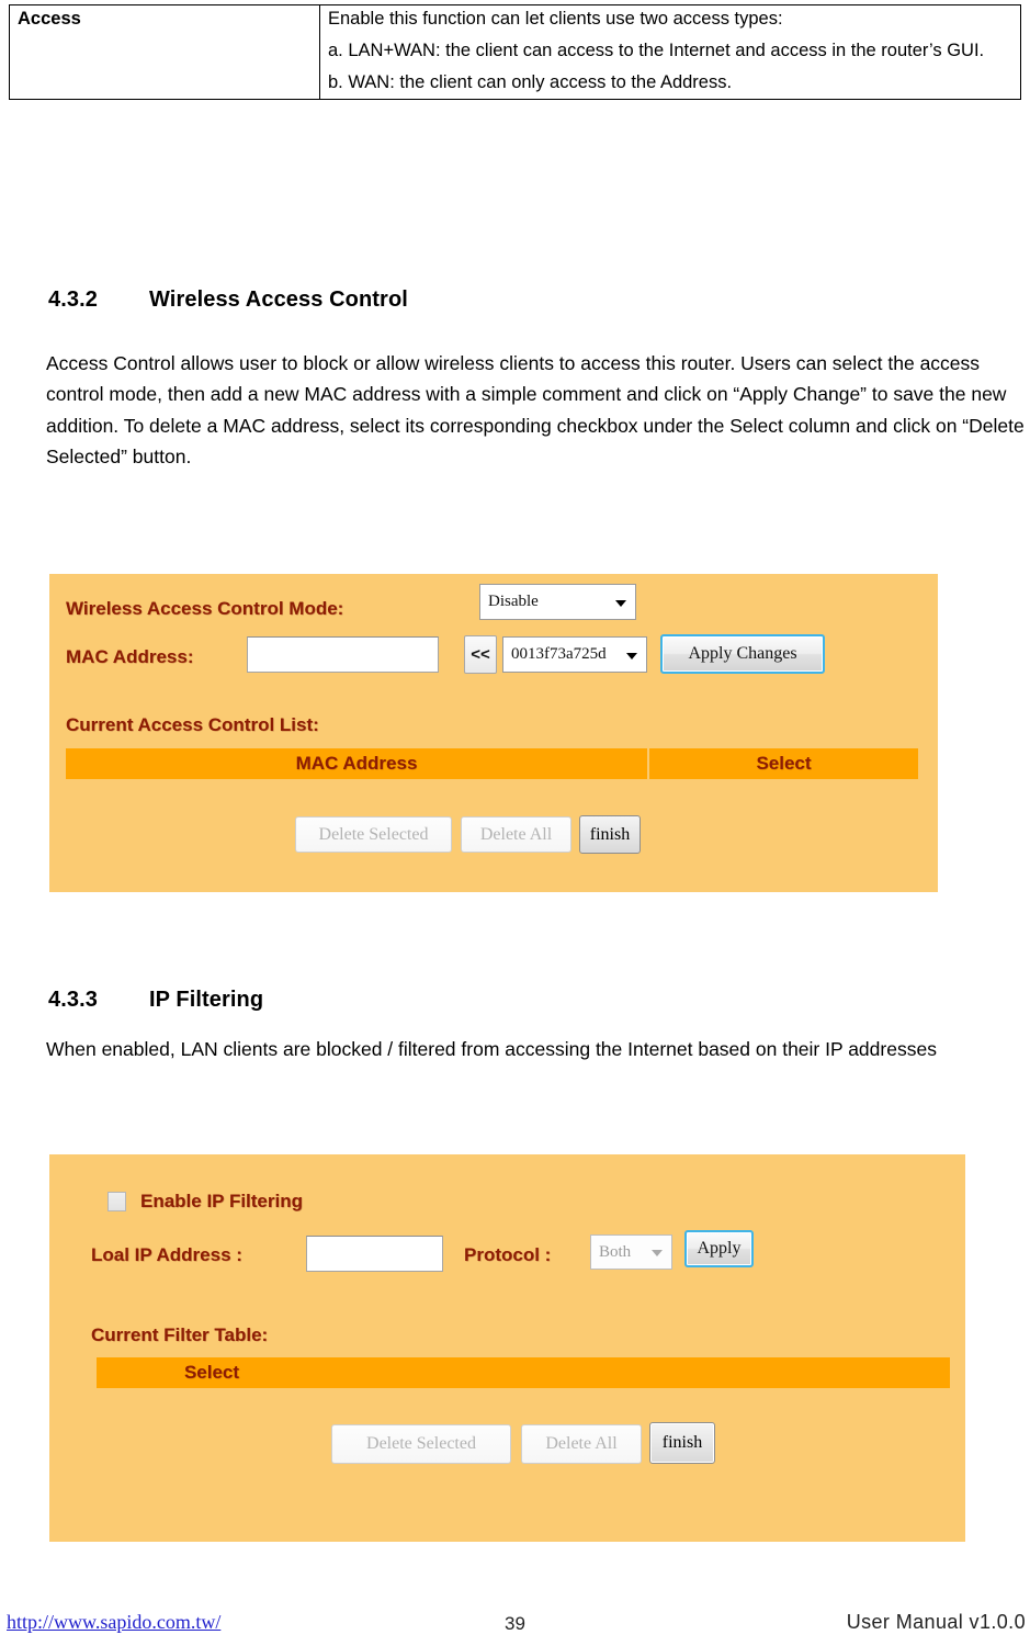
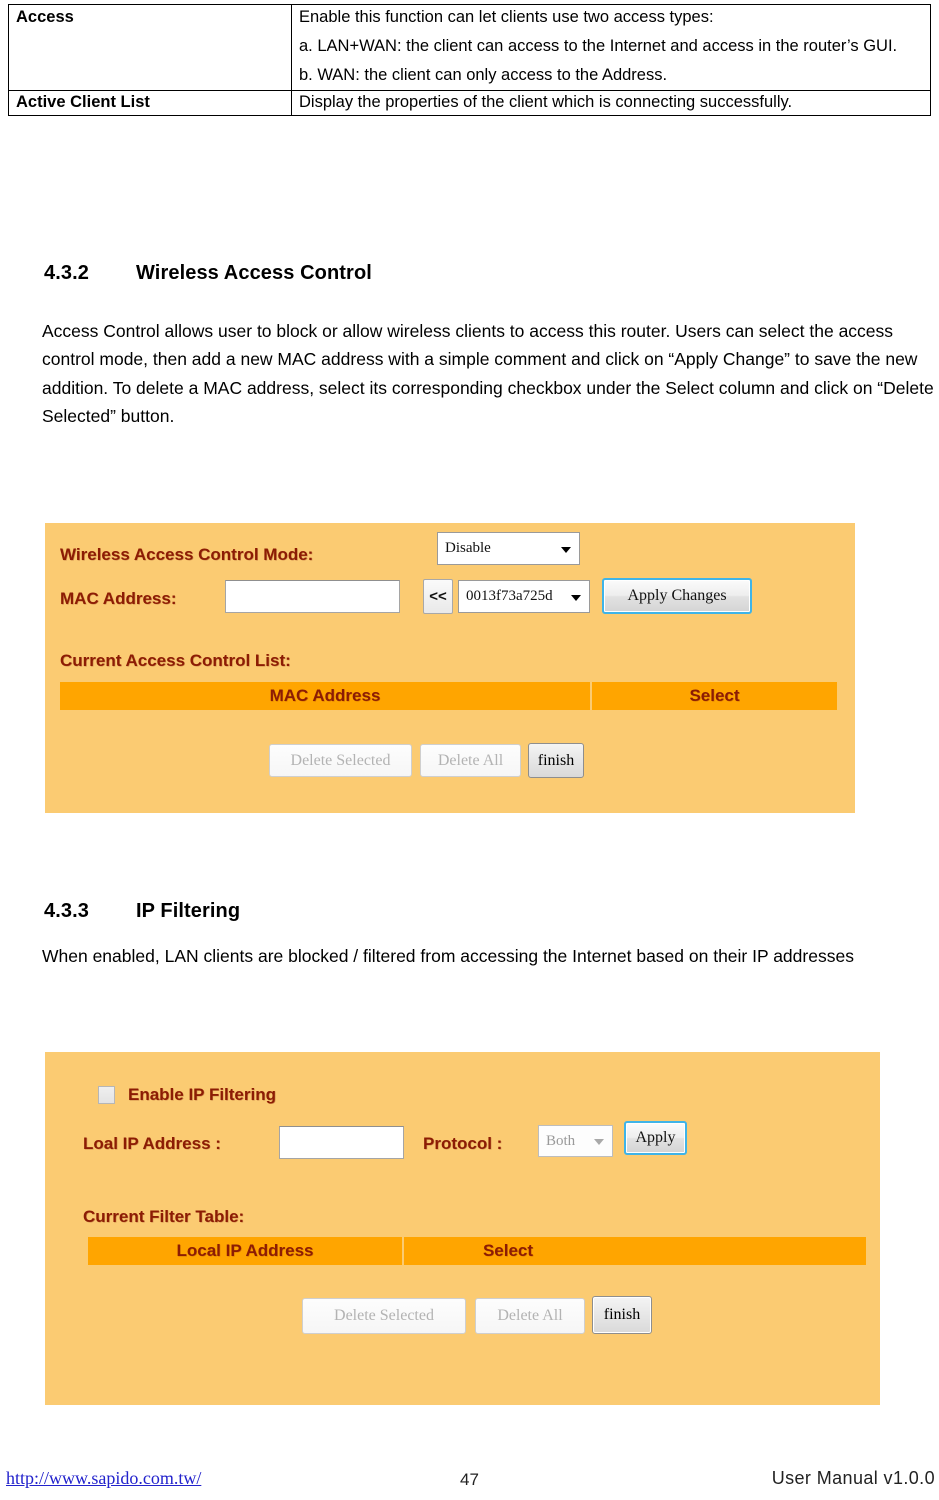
  Access	Enable this function can let clients use two access types: a. LAN+WAN: the client can access to the Internet and access in the router’s GUI. b. WAN: the client can only access to the Address.
+ Active Client List	Display the properties of the client which is connecting successfully.
  4.3.2 Wireless Access Control
  Access Control allows user to block or allow wireless clients to access this router. Users can select the access control mode, then add a new MAC address with a simple comment and click on “Apply Change” to save the new addition. To delete a MAC address, select its corresponding checkbox under the Select column and click on “Delete Selected” button.
  Wireless Access Control Mode:
  Disable
  MAC Address:
  <<
  0013f73a725d
  Apply Changes
  Current Access Control List:
  MAC Address
  Select
  Delete Selected
  Delete All
  finish
  4.3.3 IP Filtering
  When enabled, LAN clients are blocked / filtered from accessing the Internet based on their IP addresses
  Enable IP Filtering
  Loal IP Address :
  Protocol :
  Both
  Apply
  Current Filter Table:
+ Local IP Address
  Select
  Delete Selected
  Delete All
  finish
  http://www.sapido.com.tw/
- 39
+ 47
  User Manual v1.0.0
